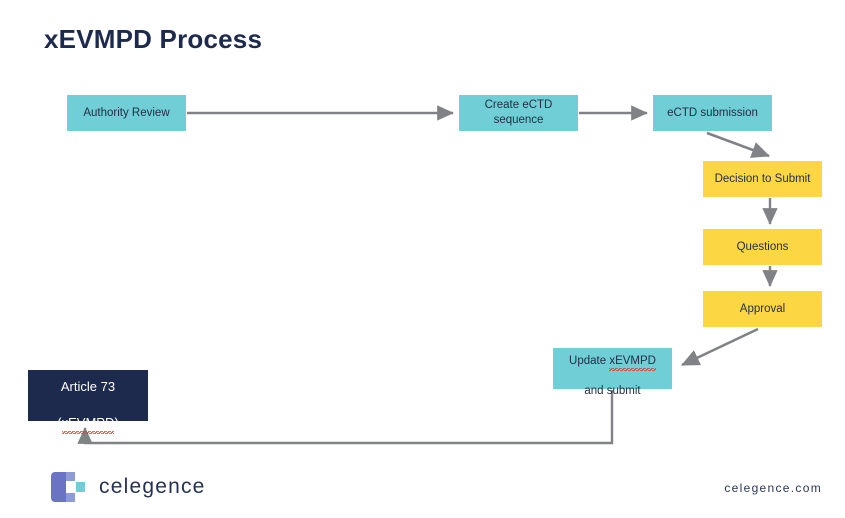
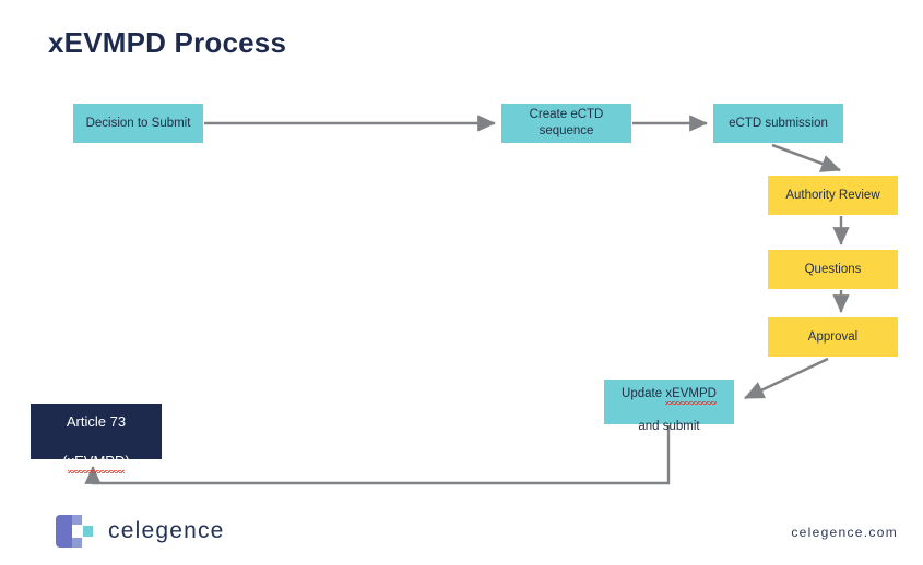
  xEVMPD Process
- Authority Review
+ Decision to Submit
  Create eCTD
  sequence
  eCTD submission
- Decision to Submit
+ Authority Review
  Questions
  Approval
  Update xEVMPD
  and submit
  Article 73
  (xEVMPD)
  celegence
  celegence.com
